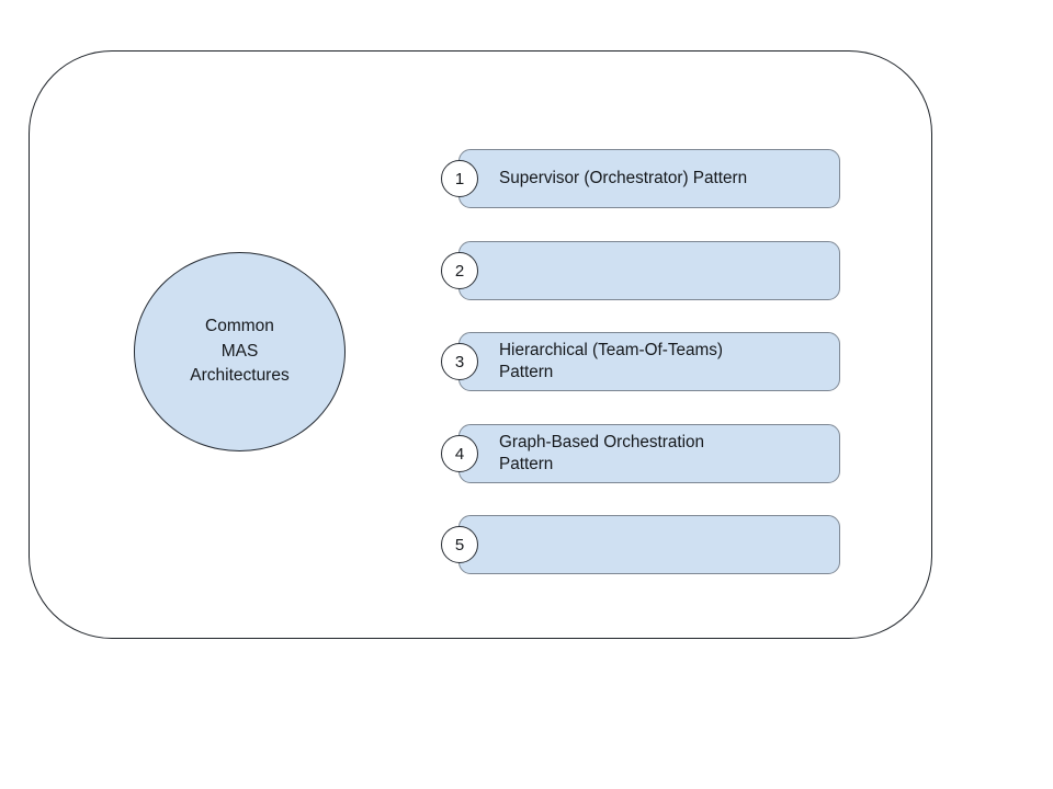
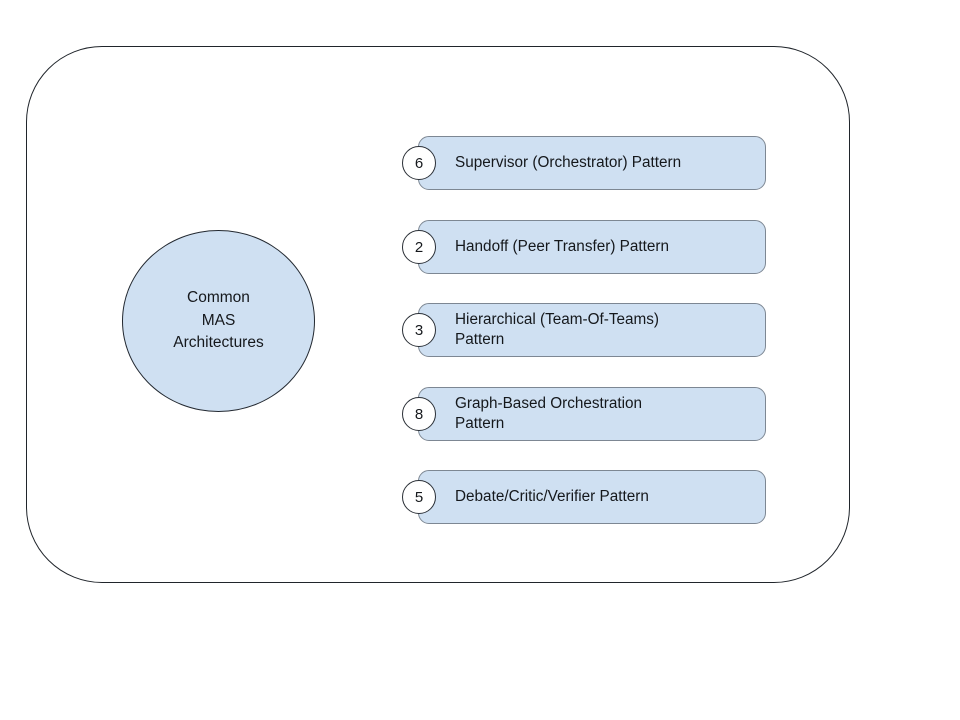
  Common
  MAS
  Architectures
- 1
+ 6
  Supervisor (Orchestrator) Pattern
  2
+ Handoff (Peer Transfer) Pattern
  3
  Hierarchical (Team-Of-Teams)
  Pattern
- 4
+ 8
  Graph-Based Orchestration
  Pattern
  5
+ Debate/Critic/Verifier Pattern
